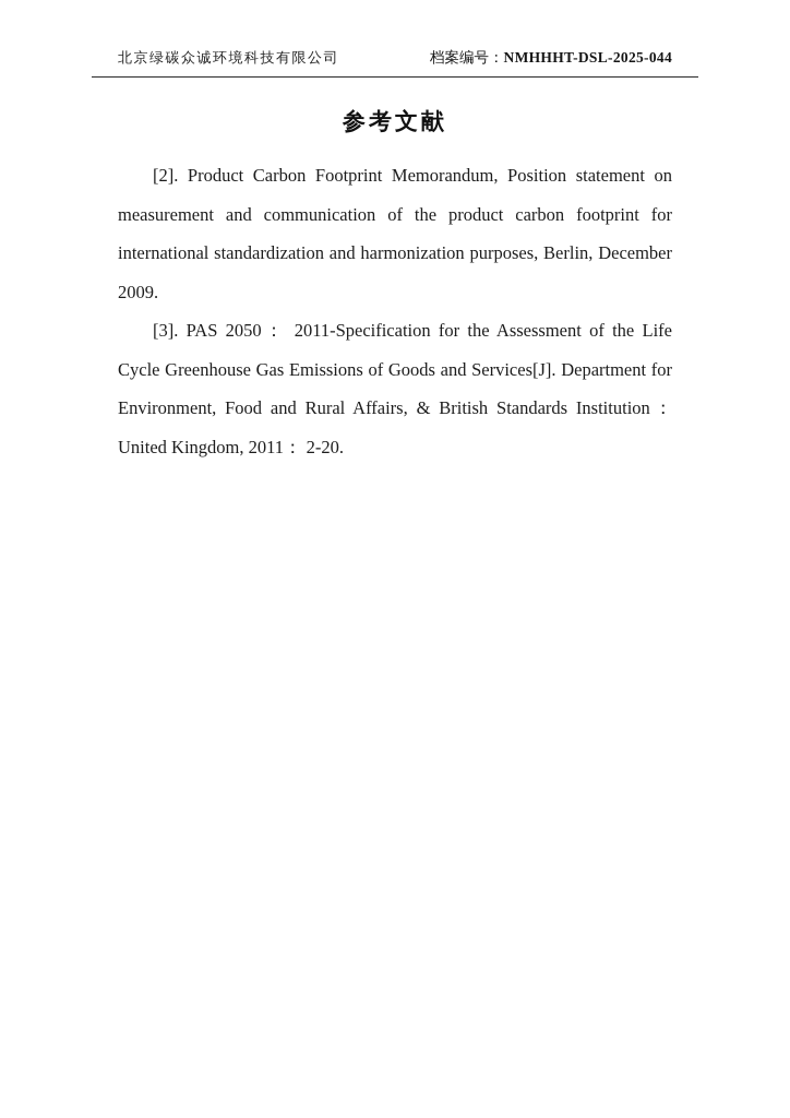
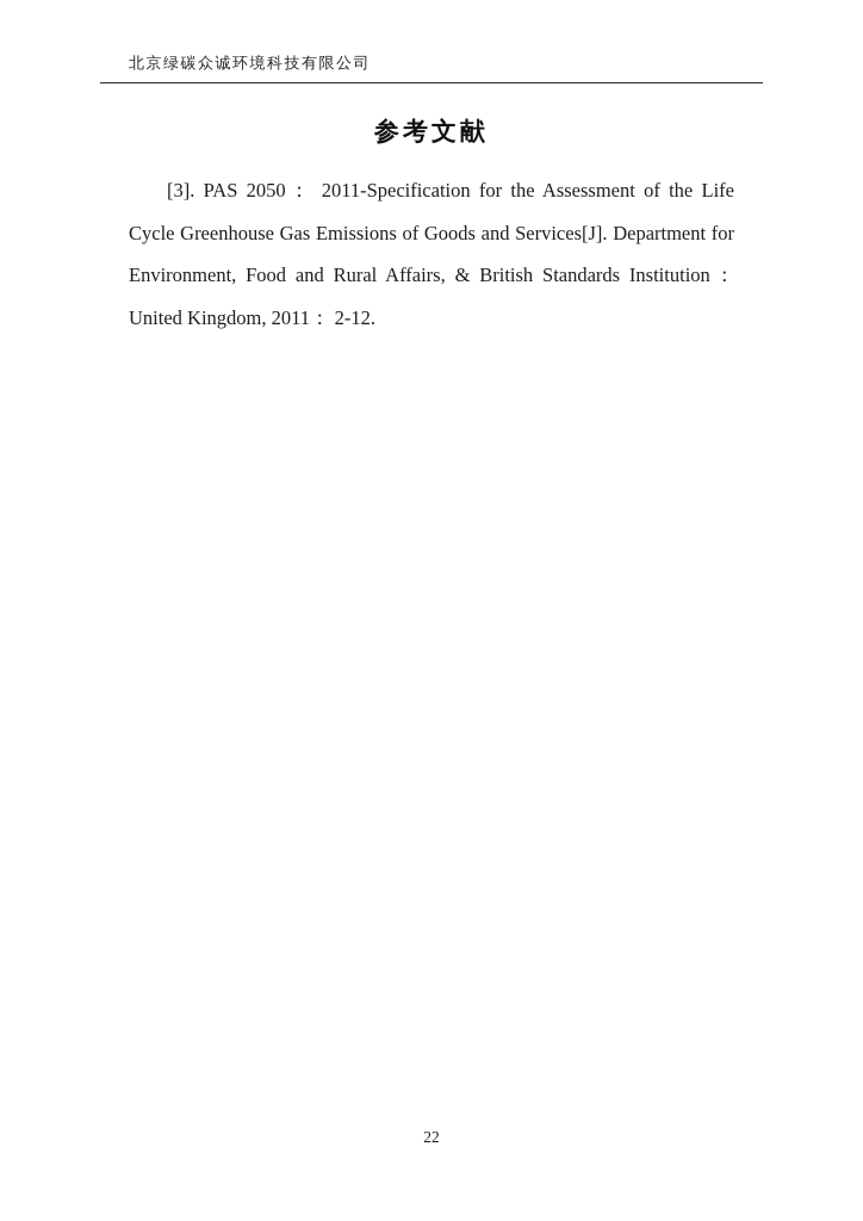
  北京绿碳众诚环境科技有限公司
- 档案编号：NMHHHT-DSL-2025-044
  参考文献
- [2]. Product Carbon Footprint Memorandum, Position statement on measurement and communication of the product carbon footprint for international standardization and harmonization purposes, Berlin, December 2009.
- [3]. PAS 2050： 2011-Specification for the Assessment of the Life Cycle Greenhouse Gas Emissions of Goods and Services[J]. Department for Environment, Food and Rural Affairs, & British Standards Institution： United Kingdom, 2011： 2-20.
+ [3]. PAS 2050： 2011-Specification for the Assessment of the Life Cycle Greenhouse Gas Emissions of Goods and Services[J]. Department for Environment, Food and Rural Affairs, & British Standards Institution： United Kingdom, 2011： 2-12.
+ 22
